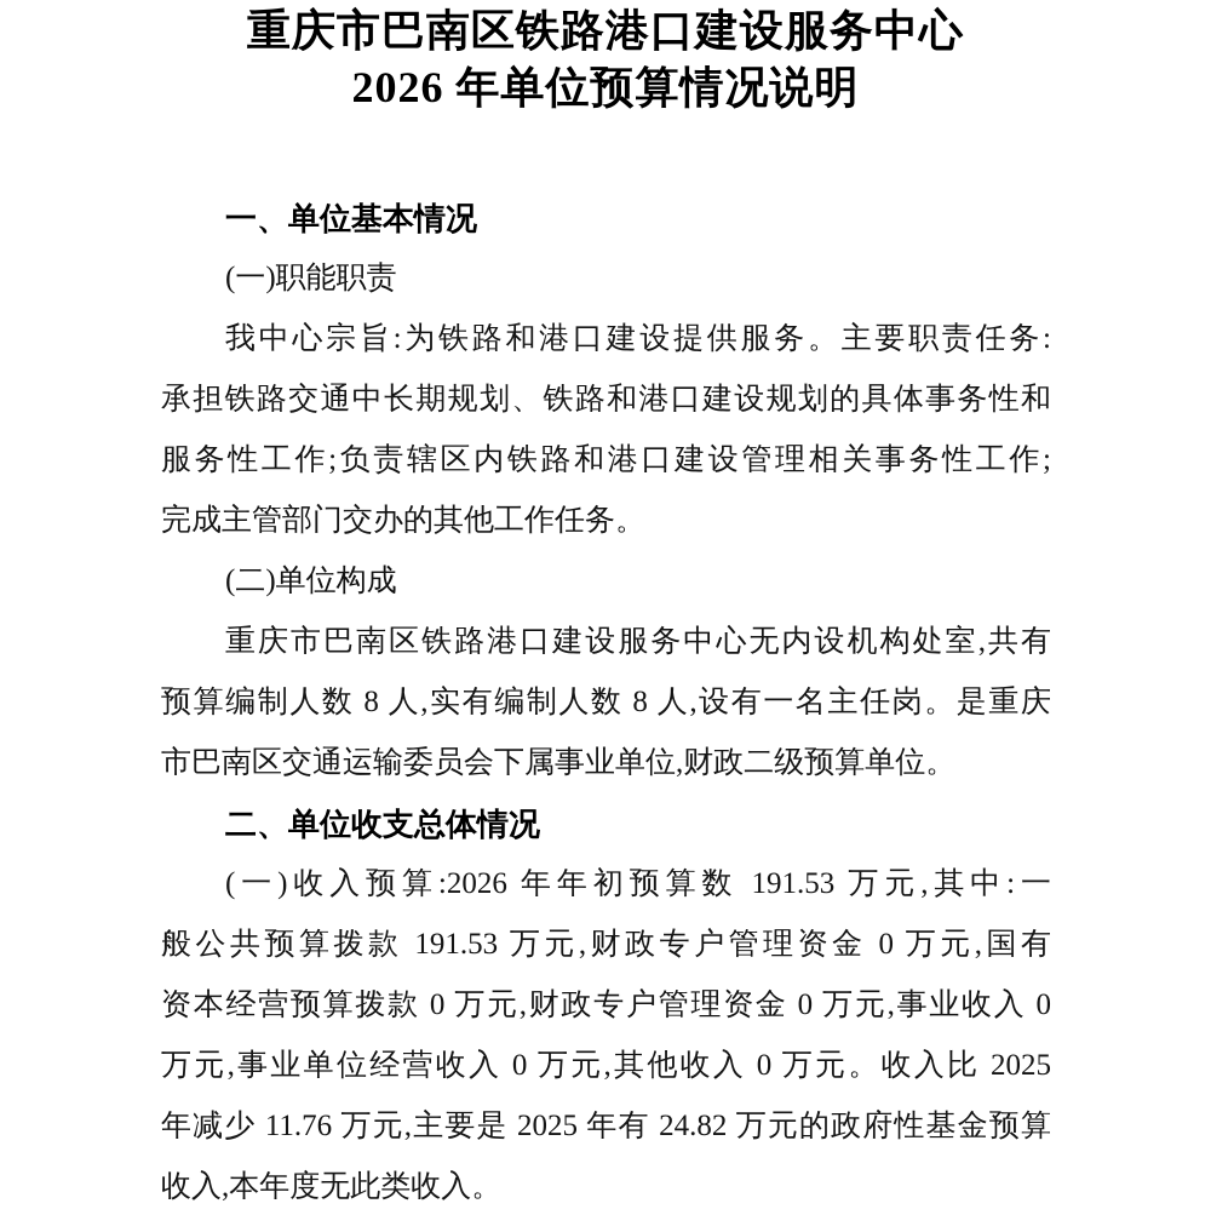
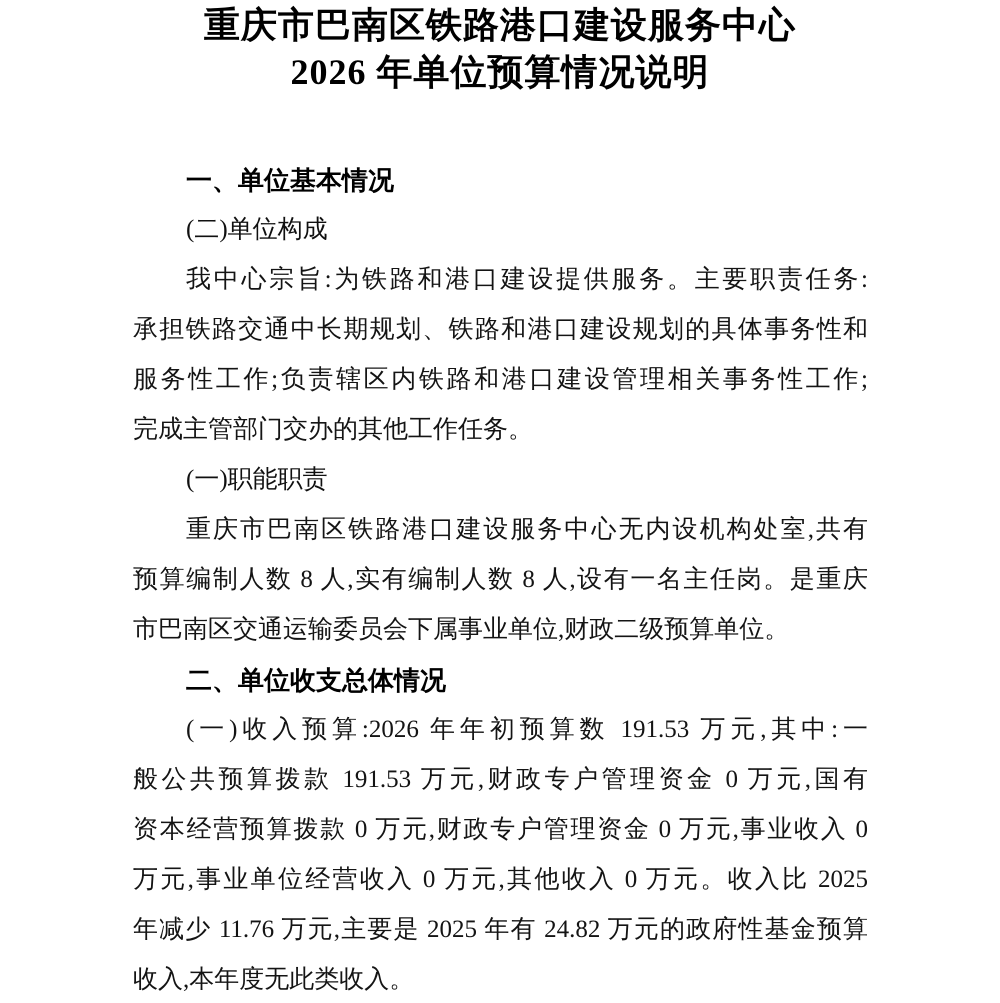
  重庆市巴南区铁路港口建设服务中心
  2026 年单位预算情况说明
  一、单位基本情况
- (一)职能职责
+ (二)单位构成
  我中心宗旨:为铁路和港口建设提供服务。主要职责任务:
  承担铁路交通中长期规划、铁路和港口建设规划的具体事务性和
  服务性工作;负责辖区内铁路和港口建设管理相关事务性工作;
  完成主管部门交办的其他工作任务。
- (二)单位构成
+ (一)职能职责
  重庆市巴南区铁路港口建设服务中心无内设机构处室,共有
  预算编制人数 8 人,实有编制人数 8 人,设有一名主任岗。是重庆
  市巴南区交通运输委员会下属事业单位,财政二级预算单位。
  二、单位收支总体情况
  (一)收入预算:2026 年年初预算数 191.53 万元,其中:一
  般公共预算拨款 191.53 万元,财政专户管理资金 0 万元,国有
  资本经营预算拨款 0 万元,财政专户管理资金 0 万元,事业收入 0
  万元,事业单位经营收入 0 万元,其他收入 0 万元。收入比 2025
  年减少 11.76 万元,主要是 2025 年有 24.82 万元的政府性基金预算
  收入,本年度无此类收入。
